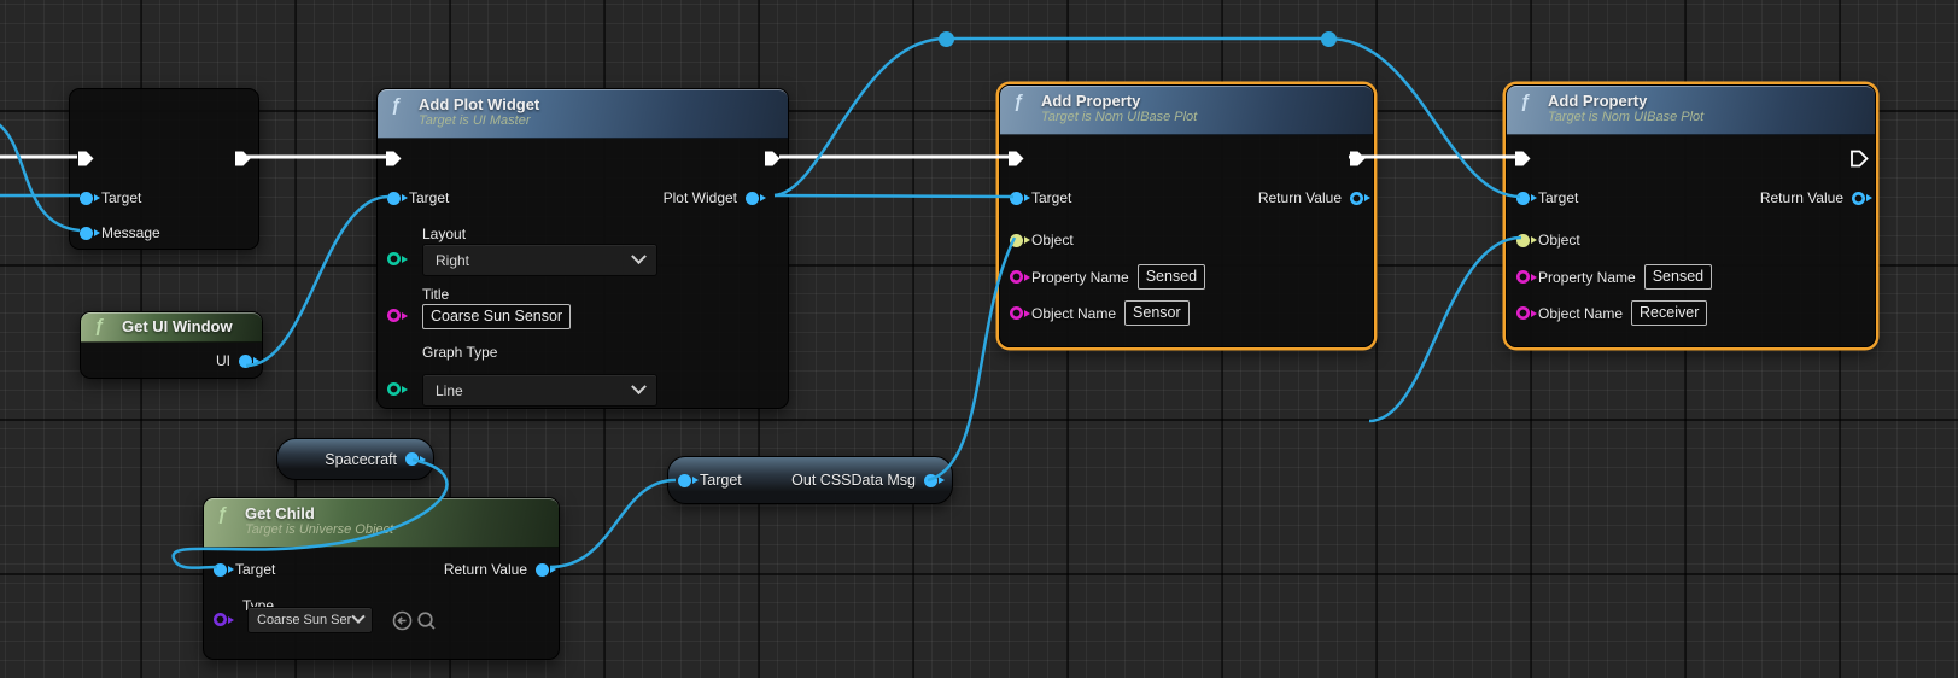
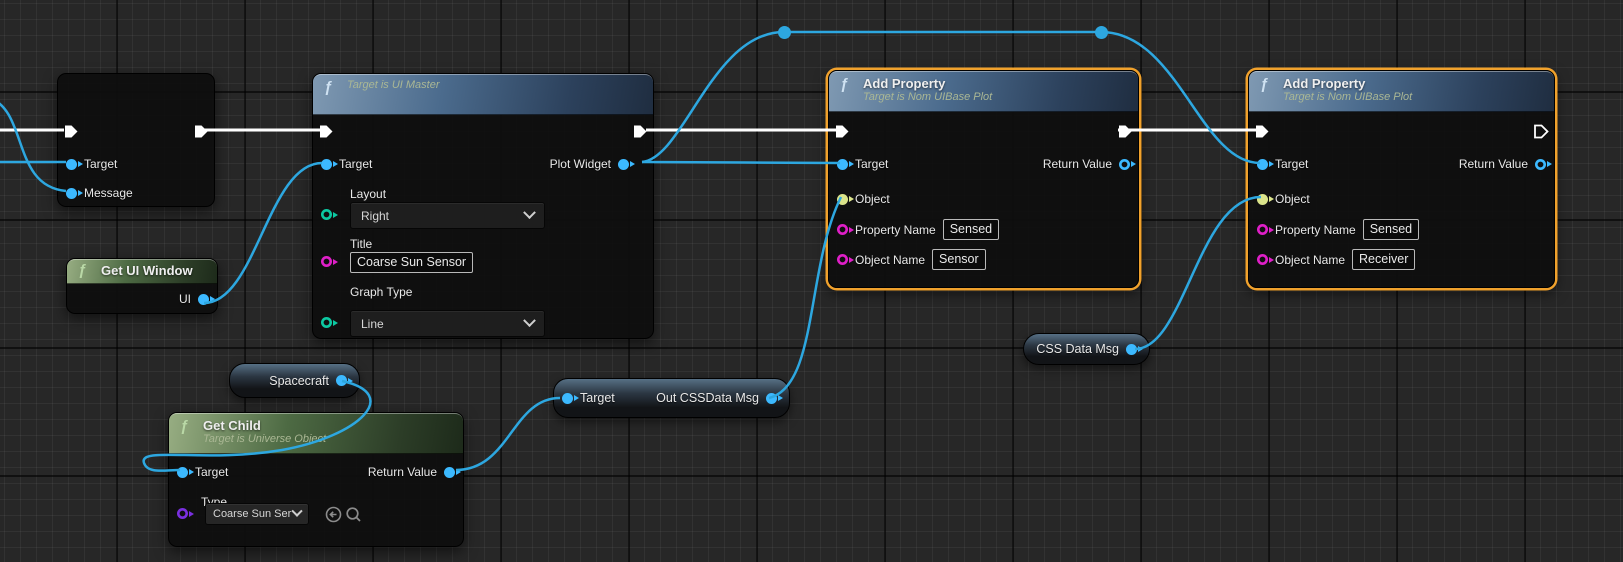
  Target
  Message
  ƒ
- Add Plot Widget
  Target is UI Master
  Target
  Plot Widget
  Layout
  Right
  Title
  Coarse Sun Sensor
  Graph Type
  Line
  ƒ
  Add Property
  Target is Nom UIBase Plot
  Target
  Return Value
  Object
  Property Name
  Sensed
  Object Name
  Sensor
  ƒ
  Add Property
  Target is Nom UIBase Plot
  Target
  Return Value
  Object
  Property Name
  Sensed
  Object Name
  Receiver
  ƒ
  Get UI Window
  UI
  Spacecraft
  ƒ
  Get Child
  Target is Universe Obje
  Target
  Return Value
  Type
  Coarse Sun Ser
  Target
  Out CSSData Msg
+ CSS Data Msg
